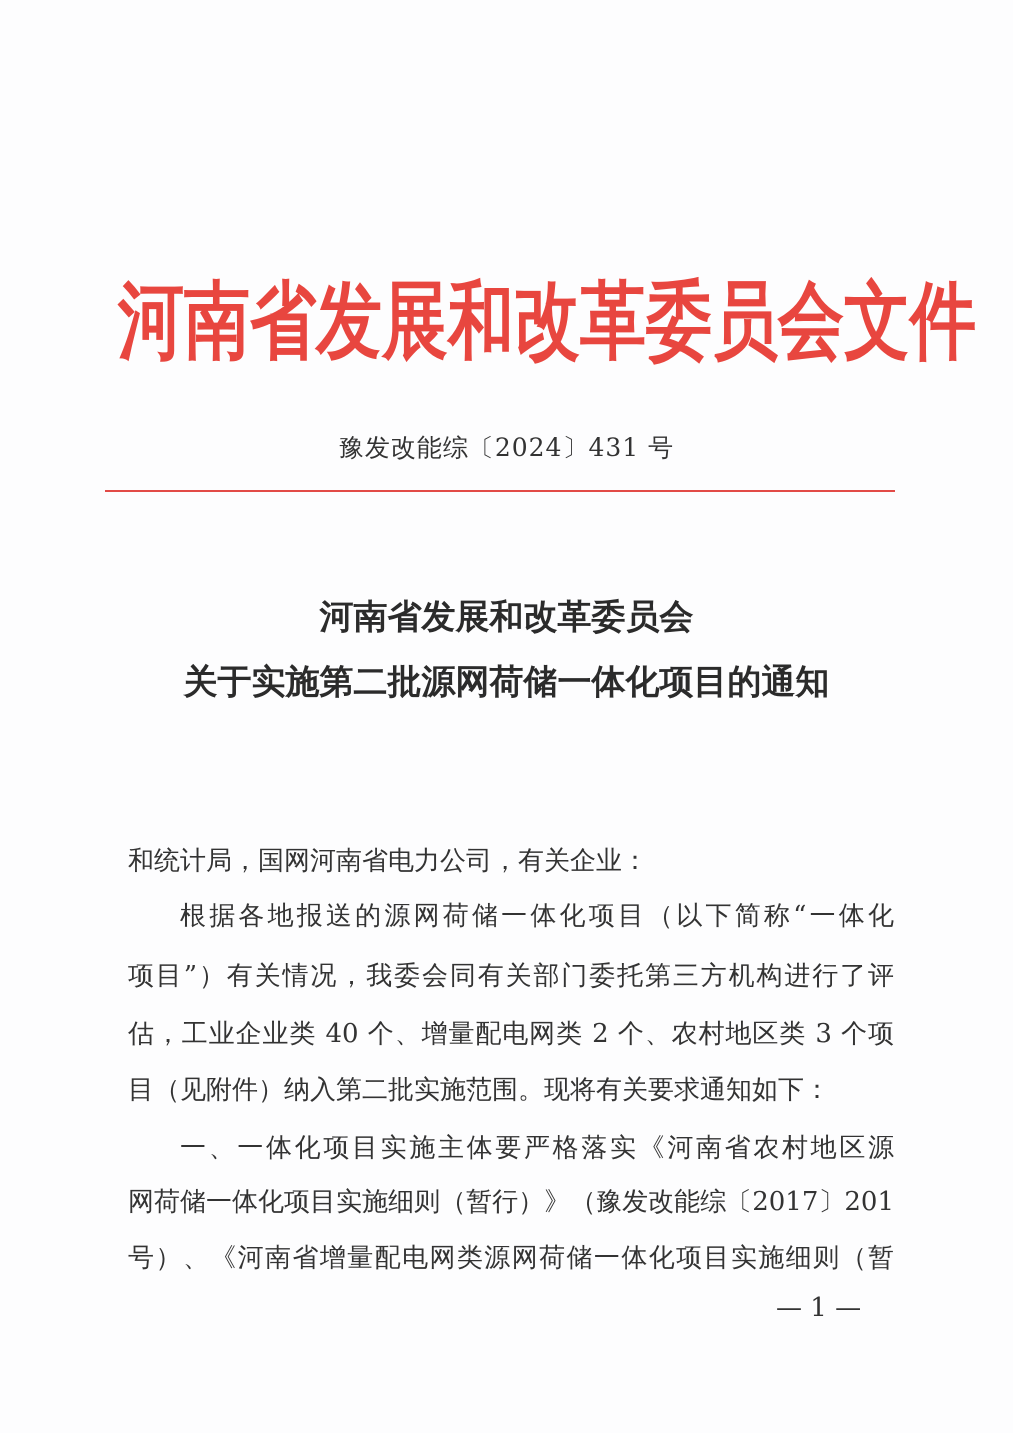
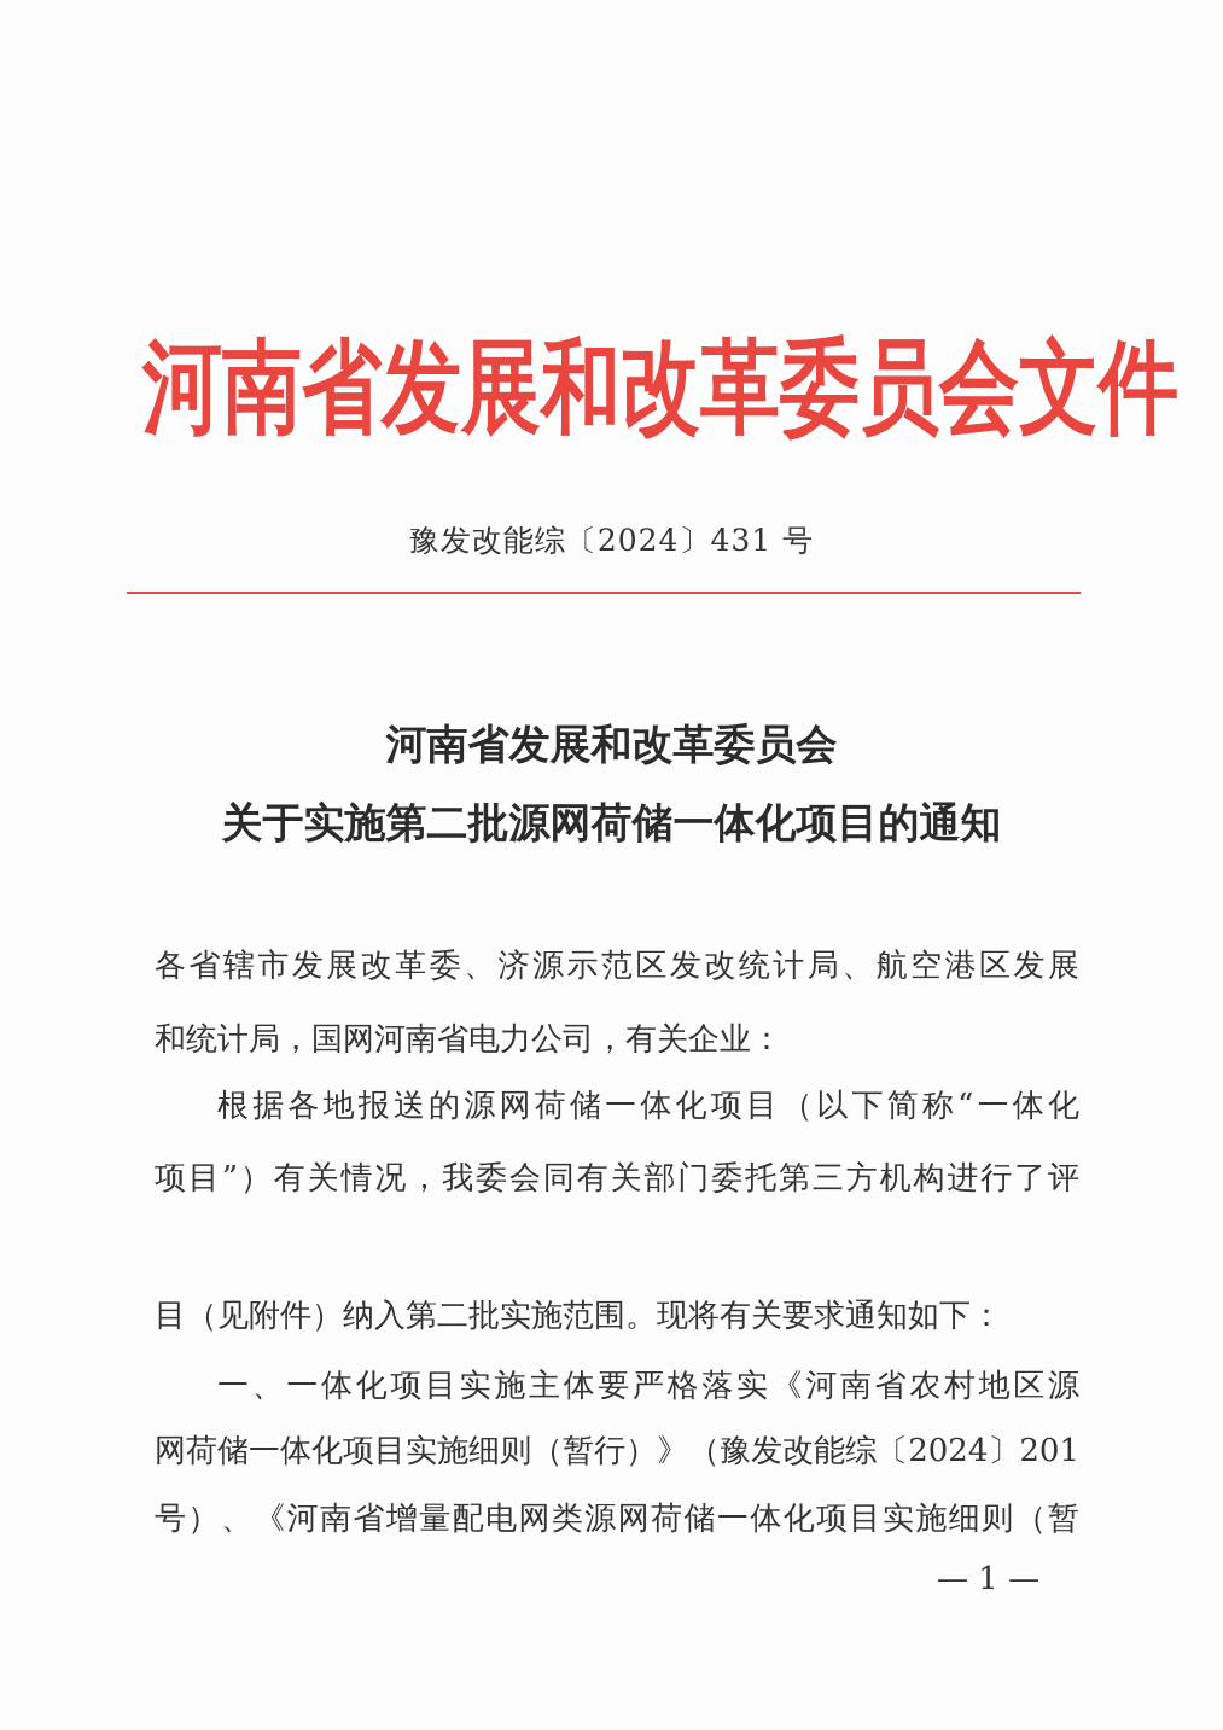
  河南省发展和改革委员会文件
  豫发改能综〔2024〕431 号
  河南省发展和改革委员会
  关于实施第二批源网荷储一体化项目的通知
+ 各省辖市发展改革委、济源示范区发改统计局、航空港区发展
  和统计局，国网河南省电力公司，有关企业：
  根据各地报送的源网荷储一体化项目（以下简称“一体化
  项目”）有关情况，我委会同有关部门委托第三方机构进行了评
- 估，工业企业类 40 个、增量配电网类 2 个、农村地区类 3 个项
  目（见附件）纳入第二批实施范围。现将有关要求通知如下：
  一、一体化项目实施主体要严格落实《河南省农村地区源
- 网荷储一体化项目实施细则（暂行）》（豫发改能综〔2017〕201
+ 网荷储一体化项目实施细则（暂行）》（豫发改能综〔2024〕201
  号）、《河南省增量配电网类源网荷储一体化项目实施细则（暂
  — 1 —
